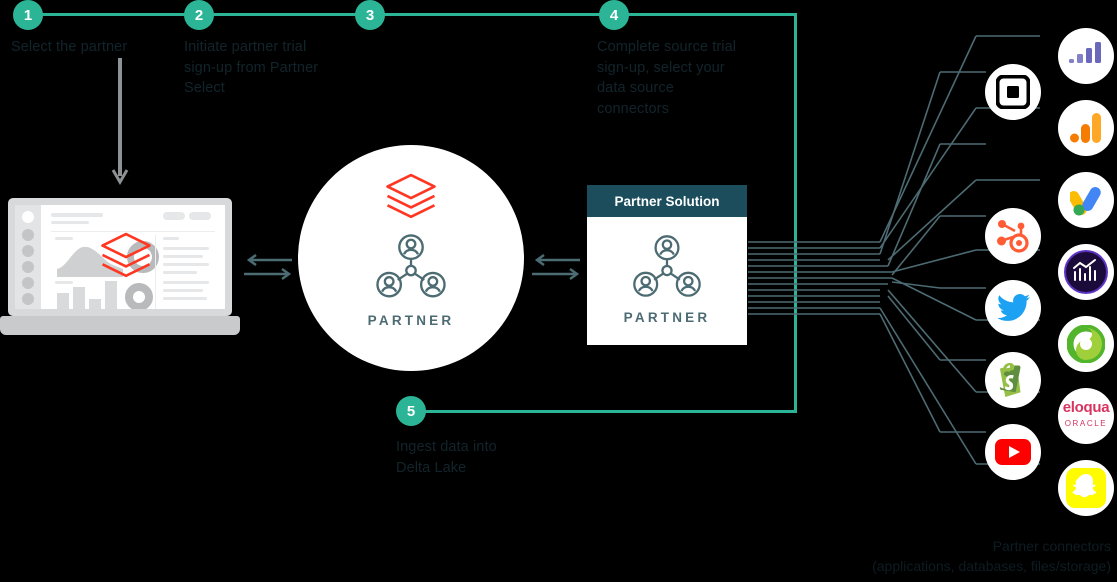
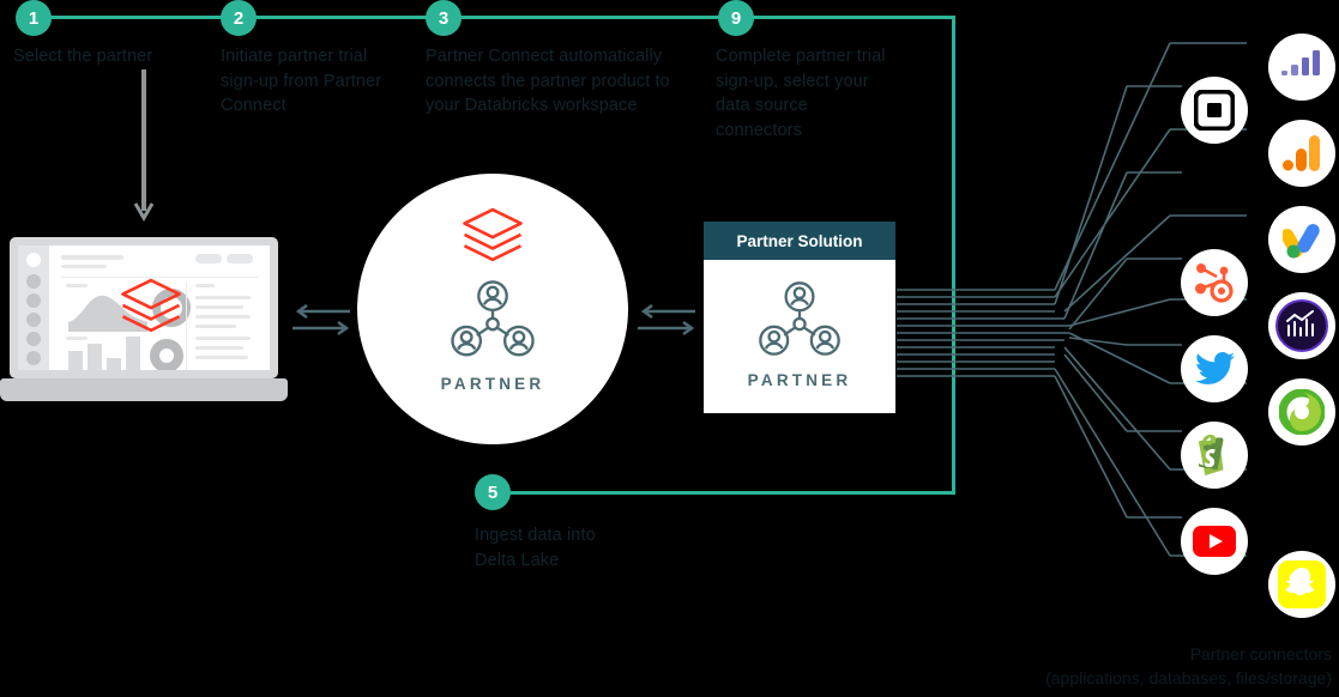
  1
  2
  3
- 4
+ 9
  5
  Select the partner
- Initiate partner trial sign-up from Partner Select
+ Initiate partner trial sign-up from Partner Connect
+ Partner Connect automatically connects the partner product to your Databricks workspace
- Complete source trial sign-up, select your data source connectors
+ Complete partner trial sign-up, select your data source connectors
  Ingest data into Delta Lake
  PARTNER
  Partner Solution
  PARTNER
- eloqua
- ORACLE
  Partner connectors
  (applications, databases, files/storage)
